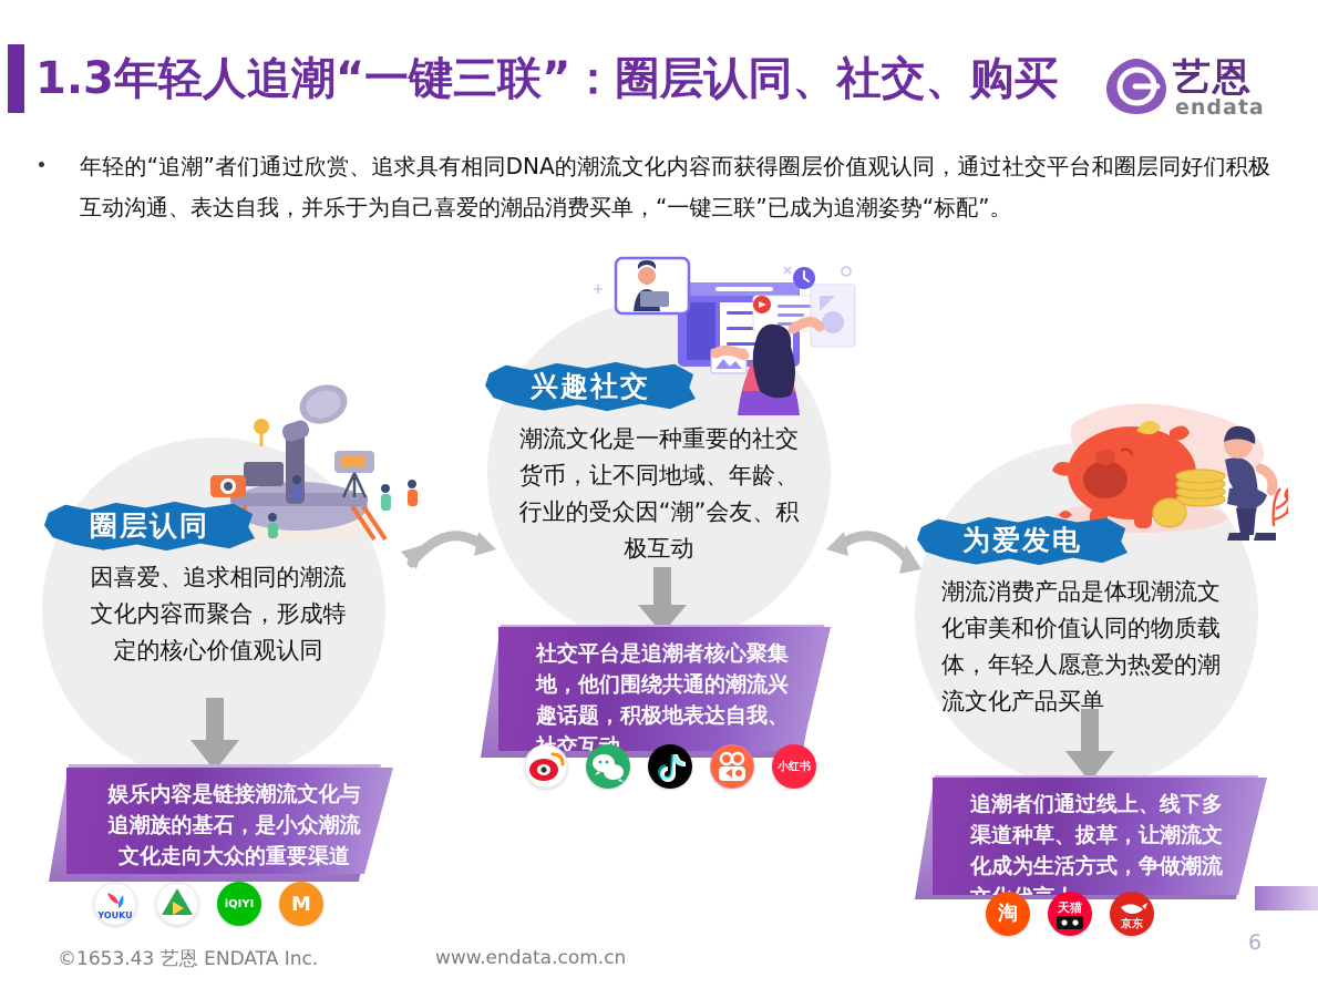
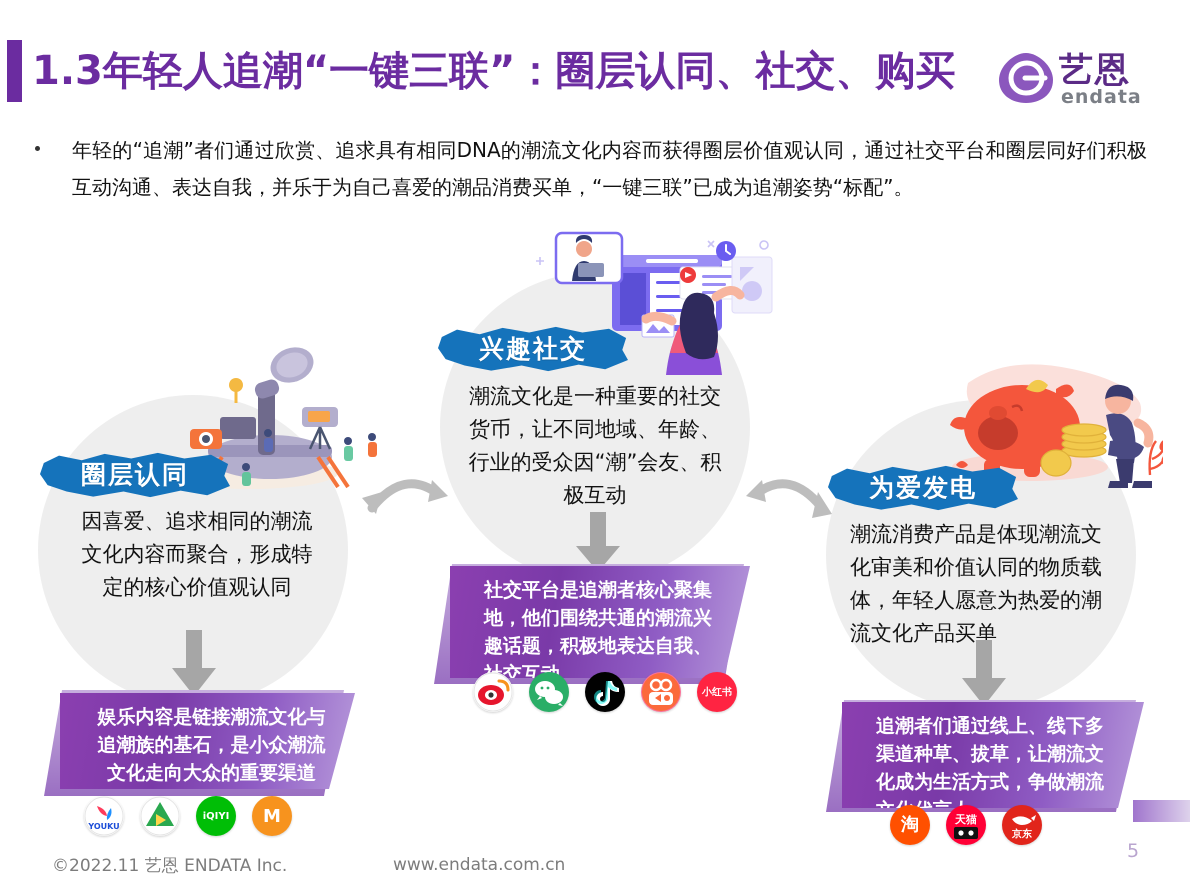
  1.3年轻人追潮“一键三联”：圈层认同、社交、购买
  艺恩
  endata
  年轻的“追潮”者们通过欣赏、追求具有相同DNA的潮流文化内容而获得圈层价值观认同，通过社交平台和圈层同好们积极互动沟通、表达自我，并乐于为自己喜爱的潮品消费买单，“一键三联”已成为追潮姿势“标配”。
  圈层认同
  因喜爱、追求相同的潮流文化内容而聚合，形成特定的核心价值观认同
  娱乐内容是链接潮流文化与追潮族的基石，是小众潮流文化走向大众的重要渠道
  YOUKU
  iQIYI
  M
  兴趣社交
  潮流文化是一种重要的社交货币，让不同地域、年龄、行业的受众因“潮”会友、积极互动
  社交平台是追潮者核心聚集地，他们围绕共通的潮流兴趣话题，积极地表达自我、交互
  小红书
  为爱发电
  潮流消费产品是体现潮流文化审美和价值认同的物质载体，年轻人愿意为热爱的潮流文化产品买单
  追潮者们通过线上、线下多渠道种草、拔草，让潮流文化成为生活方式，争做潮流
  淘
  天猫
  京东
- ©1653.43 艺恩 ENDATA Inc.
+ ©2022.11 艺恩 ENDATA Inc.
  www.endata.com.cn
- 6
+ 5
